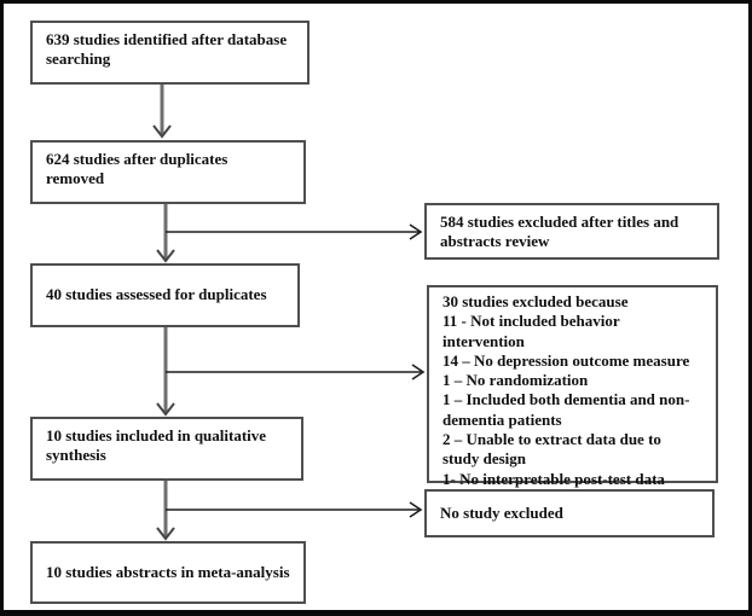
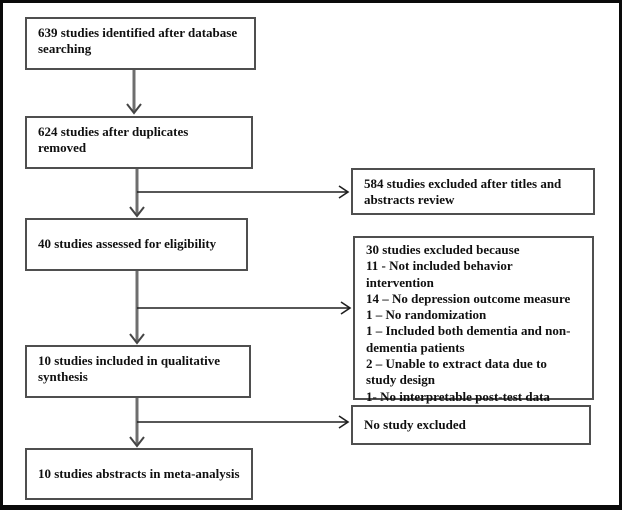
  639 studies identified after database
  searching
  624 studies after duplicates
  removed
- 40 studies assessed for duplicates
+ 40 studies assessed for eligibility
  584 studies excluded after titles and
  abstracts review
  30 studies excluded because
  11 - Not included behavior
  intervention
  14 – No depression outcome measure
  1 – No randomization
  1 – Included both dementia and non-
  dementia patients
  2 – Unable to extract data due to
  study design
  1- No interpretable post-test data
  10 studies included in qualitative
  synthesis
  No study excluded
  10 studies abstracts in meta-analysis
